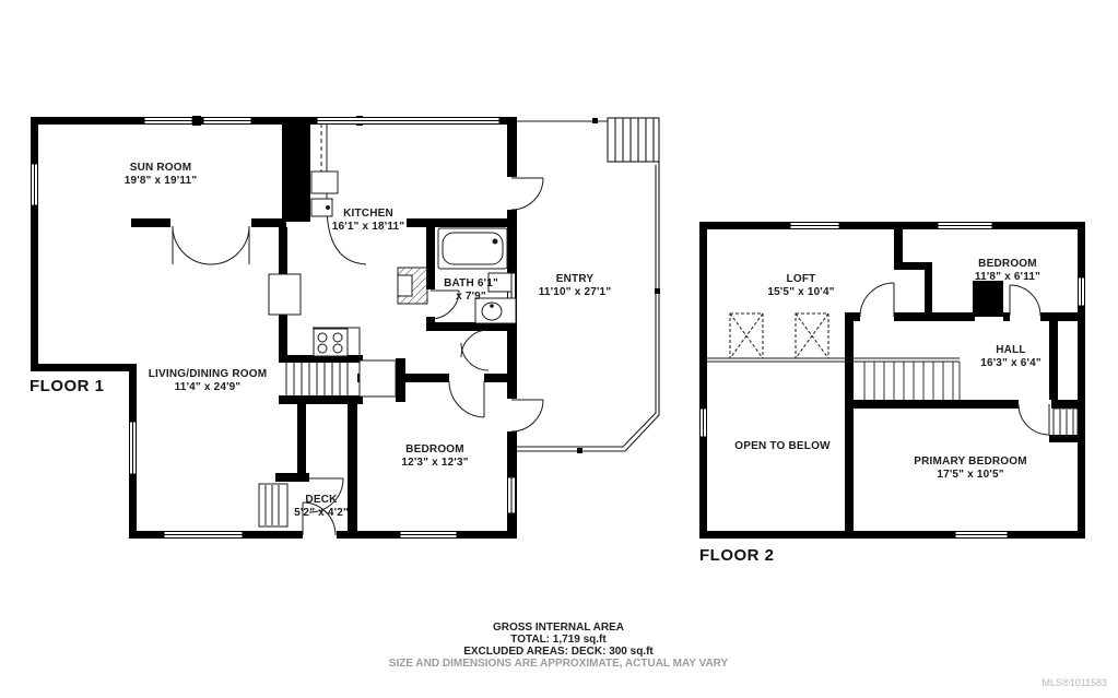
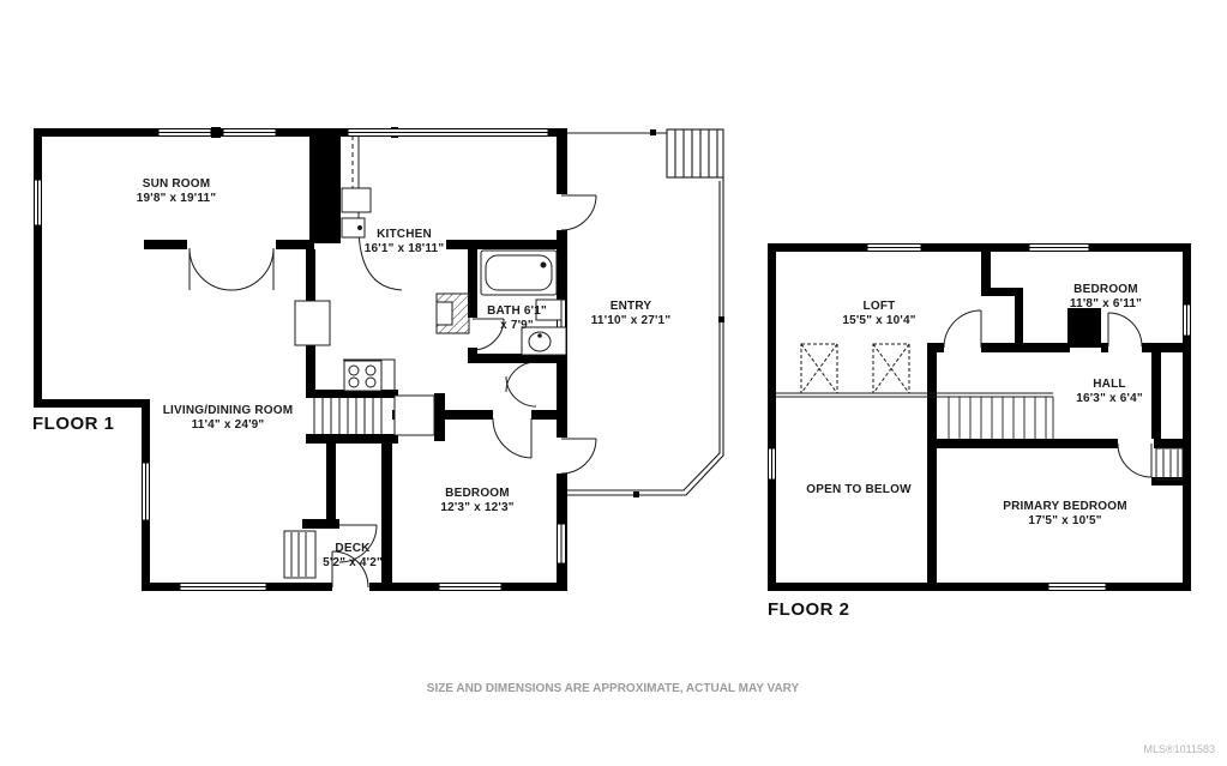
  SUN ROOM
  19'8" x 19'11"
  KITCHEN
  16'1" x 18'11"
  BATH 6'1" x 7'9"
  ENTRY
  11'10" x 27'1"
  LIVING/DINING ROOM
  11'4" x 24'9"
  BEDROOM
  12'3" x 12'3"
  DECK
  5'2" x 4'2"
  FLOOR 1
  LOFT
  15'5" x 10'4"
  BEDROOM
  11'8" x 6'11"
  HALL
  16'3" x 6'4"
  OPEN TO BELOW
  PRIMARY BEDROOM
  17'5" x 10'5"
  FLOOR 2
- GROSS INTERNAL AREA
- TOTAL: 1,719 sq.ft
- EXCLUDED AREAS: DECK: 300 sq.ft
  SIZE AND DIMENSIONS ARE APPROXIMATE, ACTUAL MAY VARY
  MLS®1011583
